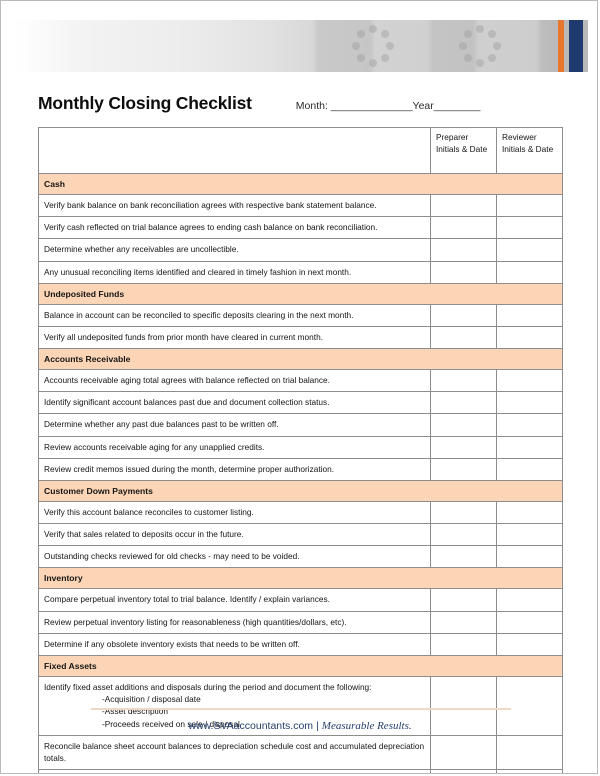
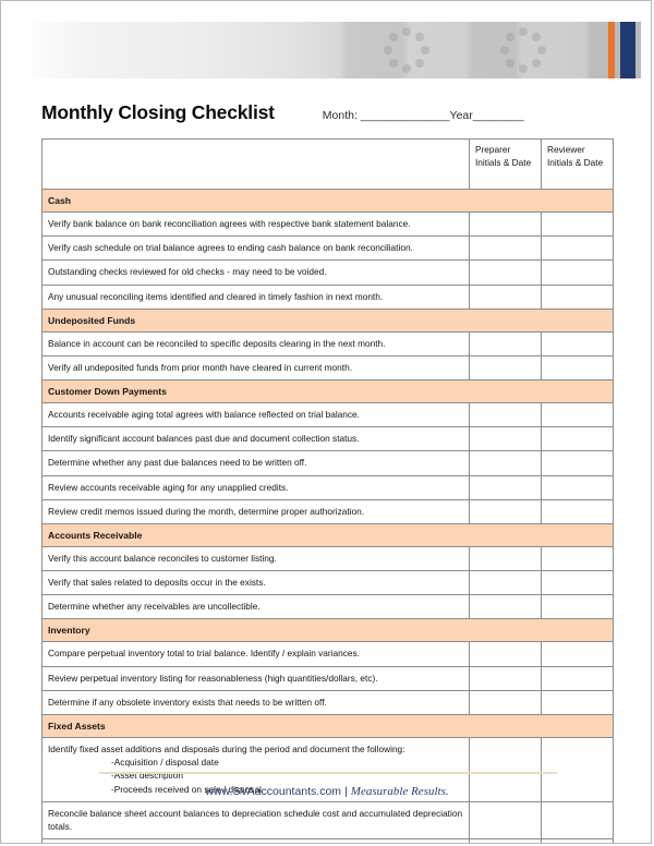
  Monthly Closing Checklist
  Month: ______________Year________
  	Preparer Initials & Date	Reviewer Initials & Date
  Cash
  Verify bank balance on bank reconciliation agrees with respective bank statement balance.
- Verify cash reflected on trial balance agrees to ending cash balance on bank reconciliation.
+ Verify cash schedule on trial balance agrees to ending cash balance on bank reconciliation.
- Determine whether any receivables are uncollectible.
+ Outstanding checks reviewed for old checks - may need to be voided.
  Any unusual reconciling items identified and cleared in timely fashion in next month.
  Undeposited Funds
  Balance in account can be reconciled to specific deposits clearing in the next month.
  Verify all undeposited funds from prior month have cleared in current month.
- Accounts Receivable
+ Customer Down Payments
  Accounts receivable aging total agrees with balance reflected on trial balance.
  Identify significant account balances past due and document collection status.
- Determine whether any past due balances past to be written off.
+ Determine whether any past due balances need to be written off.
  Review accounts receivable aging for any unapplied credits.
  Review credit memos issued during the month, determine proper authorization.
- Customer Down Payments
+ Accounts Receivable
  Verify this account balance reconciles to customer listing.
- Verify that sales related to deposits occur in the future.
+ Verify that sales related to deposits occur in the exists.
- Outstanding checks reviewed for old checks - may need to be voided.
+ Determine whether any receivables are uncollectible.
  Inventory
  Compare perpetual inventory total to trial balance. Identify / explain variances.
  Review perpetual inventory listing for reasonableness (high quantities/dollars, etc).
  Determine if any obsolete inventory exists that needs to be written off.
  Fixed Assets
  Identify fixed asset additions and disposals during the period and document the following:-Acquisition / disposal date-Asset description-Proceeds received on sale / disposal
  Reconcile balance sheet account balances to depreciation schedule cost and accumulated depreciation totals.
  www.SVAaccountants.com | Measurable Results.
